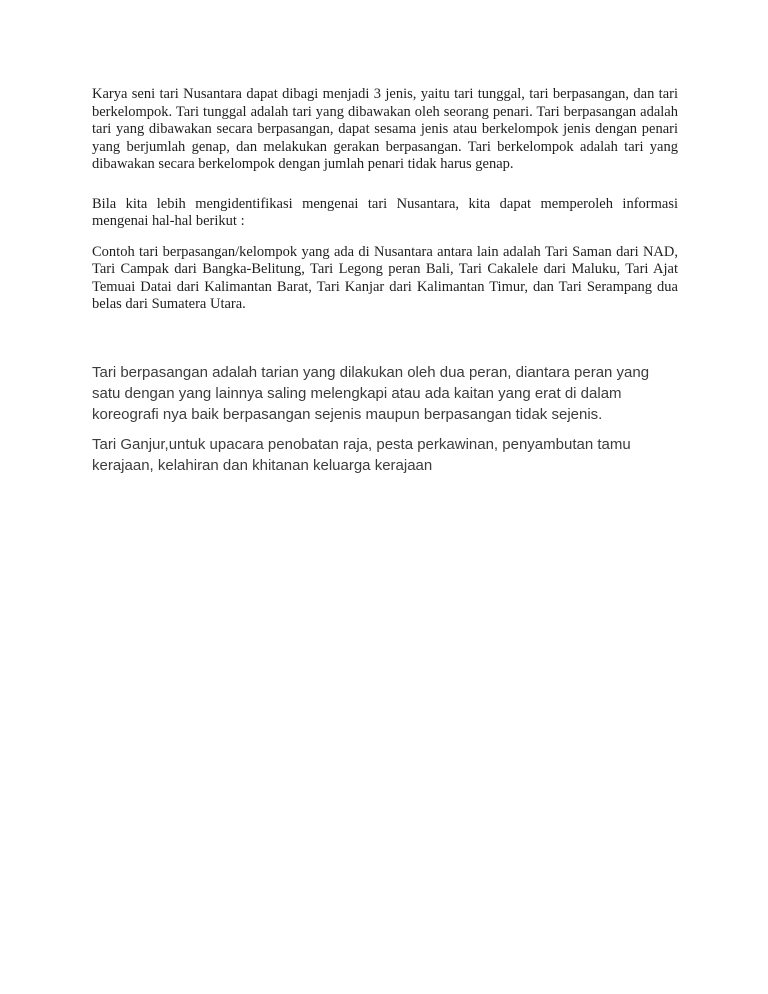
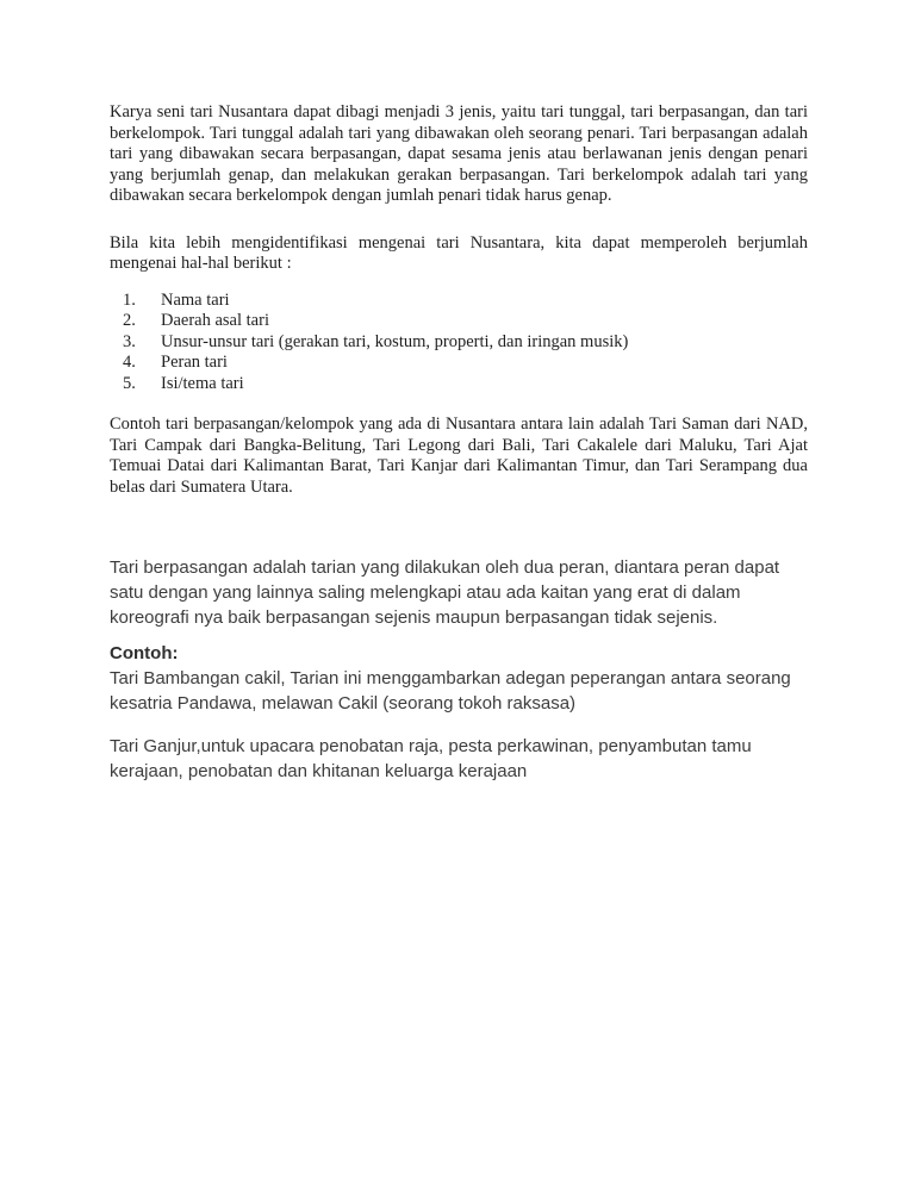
- Karya seni tari Nusantara dapat dibagi menjadi 3 jenis, yaitu tari tunggal, tari berpasangan, dan tari berkelompok. Tari tunggal adalah tari yang dibawakan oleh seorang penari. Tari berpasangan adalah tari yang dibawakan secara berpasangan, dapat sesama jenis atau berkelompok jenis dengan penari yang berjumlah genap, dan melakukan gerakan berpasangan. Tari berkelompok adalah tari yang dibawakan secara berkelompok dengan jumlah penari tidak harus genap.
+ Karya seni tari Nusantara dapat dibagi menjadi 3 jenis, yaitu tari tunggal, tari berpasangan, dan tari berkelompok. Tari tunggal adalah tari yang dibawakan oleh seorang penari. Tari berpasangan adalah tari yang dibawakan secara berpasangan, dapat sesama jenis atau berlawanan jenis dengan penari yang berjumlah genap, dan melakukan gerakan berpasangan. Tari berkelompok adalah tari yang dibawakan secara berkelompok dengan jumlah penari tidak harus genap.
- Bila kita lebih mengidentifikasi mengenai tari Nusantara, kita dapat memperoleh informasi mengenai hal-hal berikut :
+ Bila kita lebih mengidentifikasi mengenai tari Nusantara, kita dapat memperoleh berjumlah mengenai hal-hal berikut :
+ 1.
+ Nama tari
+ 2.
+ Daerah asal tari
+ 3.
+ Unsur-unsur tari (gerakan tari, kostum, properti, dan iringan musik)
+ 4.
+ Peran tari
+ 5.
+ Isi/tema tari
- Contoh tari berpasangan/kelompok yang ada di Nusantara antara lain adalah Tari Saman dari NAD, Tari Campak dari Bangka-Belitung, Tari Legong peran Bali, Tari Cakalele dari Maluku, Tari Ajat Temuai Datai dari Kalimantan Barat, Tari Kanjar dari Kalimantan Timur, dan Tari Serampang dua belas dari Sumatera Utara.
+ Contoh tari berpasangan/kelompok yang ada di Nusantara antara lain adalah Tari Saman dari NAD, Tari Campak dari Bangka-Belitung, Tari Legong dari Bali, Tari Cakalele dari Maluku, Tari Ajat Temuai Datai dari Kalimantan Barat, Tari Kanjar dari Kalimantan Timur, dan Tari Serampang dua belas dari Sumatera Utara.
- Tari berpasangan adalah tarian yang dilakukan oleh dua peran, diantara peran yang satu dengan yang lainnya saling melengkapi atau ada kaitan yang erat di dalam koreografi nya baik berpasangan sejenis maupun berpasangan tidak sejenis.
+ Tari berpasangan adalah tarian yang dilakukan oleh dua peran, diantara peran dapat satu dengan yang lainnya saling melengkapi atau ada kaitan yang erat di dalam koreografi nya baik berpasangan sejenis maupun berpasangan tidak sejenis.
+ Contoh:
+ Tari Bambangan cakil, Tarian ini menggambarkan adegan peperangan antara seorang kesatria Pandawa, melawan Cakil (seorang tokoh raksasa)
- Tari Ganjur,untuk upacara penobatan raja, pesta perkawinan, penyambutan tamu kerajaan, kelahiran dan khitanan keluarga kerajaan
+ Tari Ganjur,untuk upacara penobatan raja, pesta perkawinan, penyambutan tamu kerajaan, penobatan dan khitanan keluarga kerajaan
